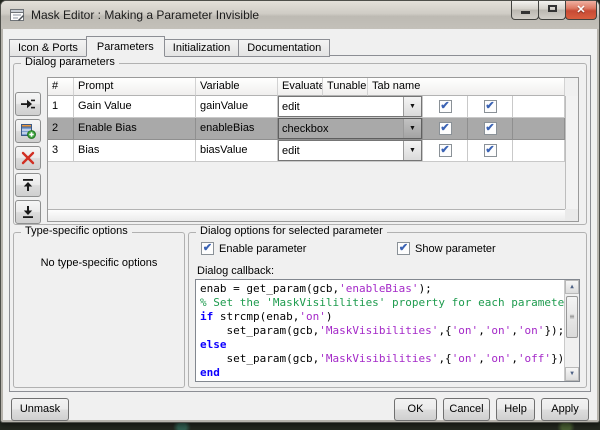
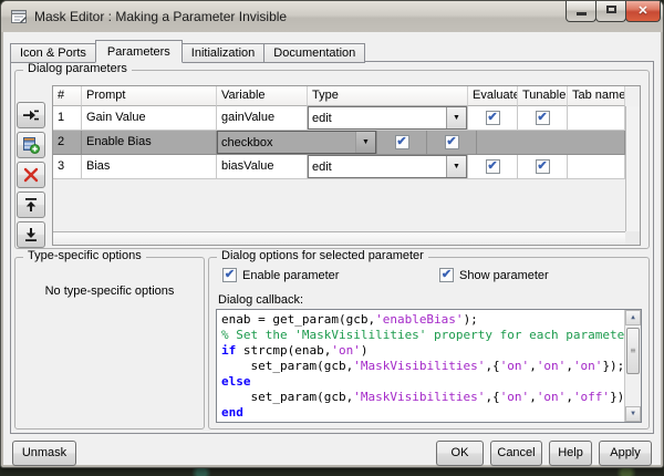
  Mask Editor : Making a Parameter Invisible
  ✕
  Icon & Ports
  Parameters
  Initialization
  Documentation
  Dialog parameters
  #
  Prompt
  Variable
+ Type
  Evaluate
  Tunable
  Tab name
  1
  Gain Value
  gainValue
  edit
  ✔
  ✔
  2
  Enable Bias
- enableBias
  checkbox
  ✔
  ✔
  3
  Bias
  biasValue
  edit
  ✔
  ✔
  Type-specific options
  No type-specific options
  Dialog options for selected parameter
  ✔
  Enable parameter
  ✔
  Show parameter
  Dialog callback:
  enab = get_param(gcb,'enableBias');
  % Set the 'MaskVisililities' property for each paramete
  if strcmp(enab,'on')
  set_param(gcb,'MaskVisibilities',{'on','on','on'});
  else
  set_param(gcb,'MaskVisibilities',{'on','on','off'})
  end
  ≡
  Unmask
  OK
  Cancel
  Help
  Apply
